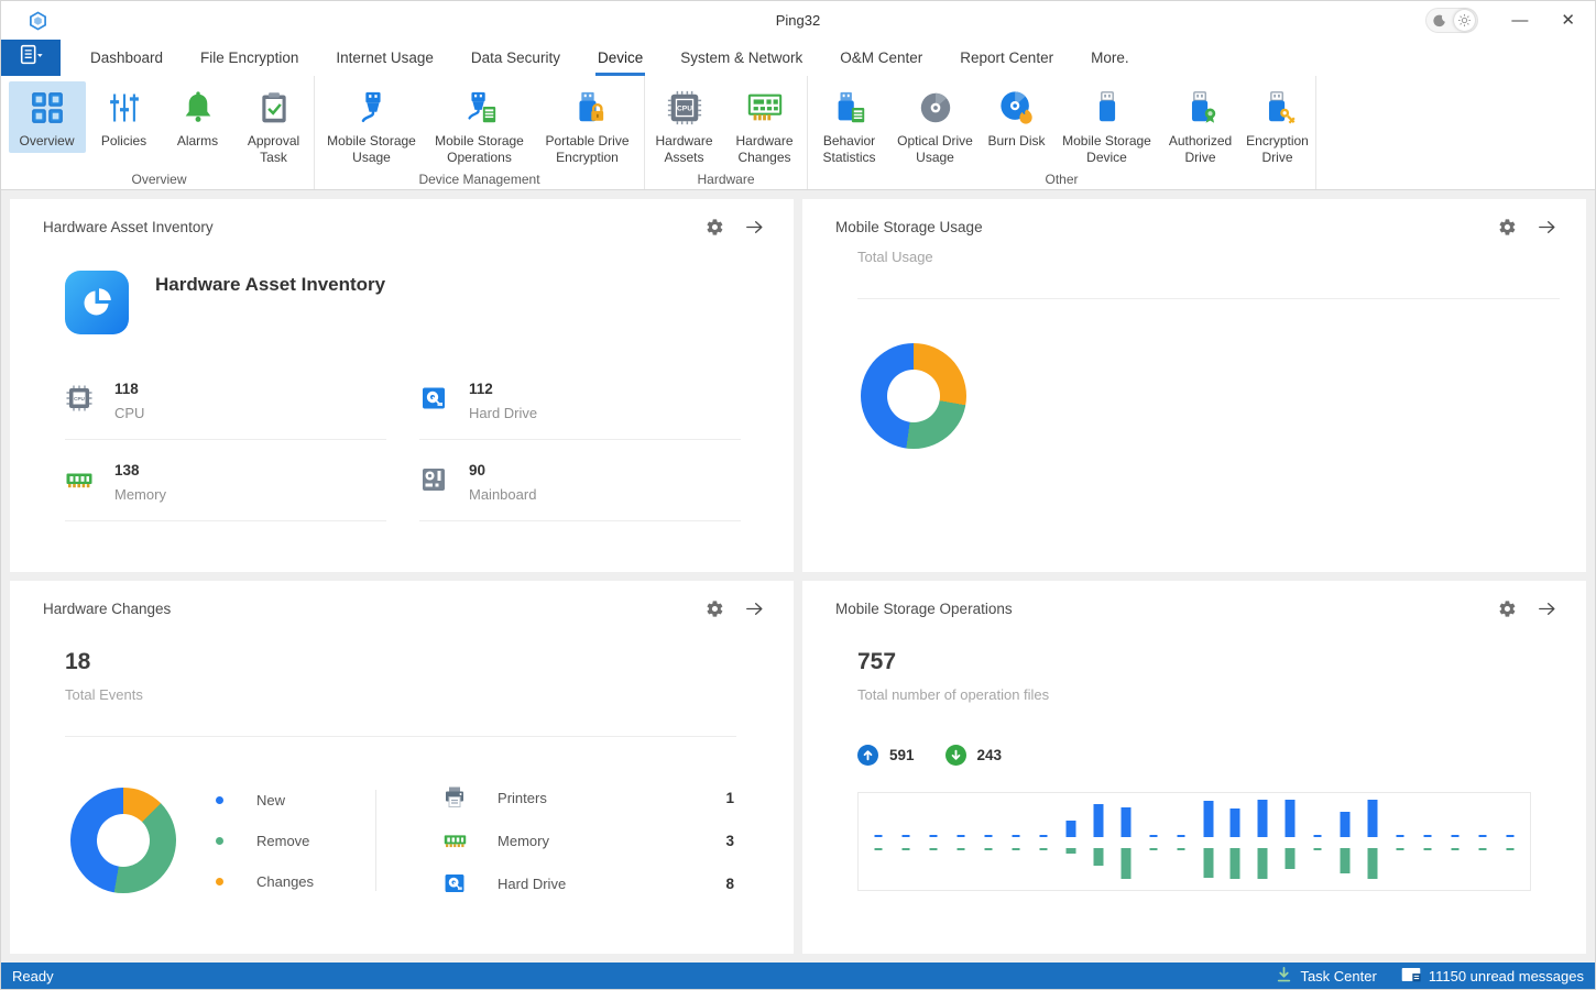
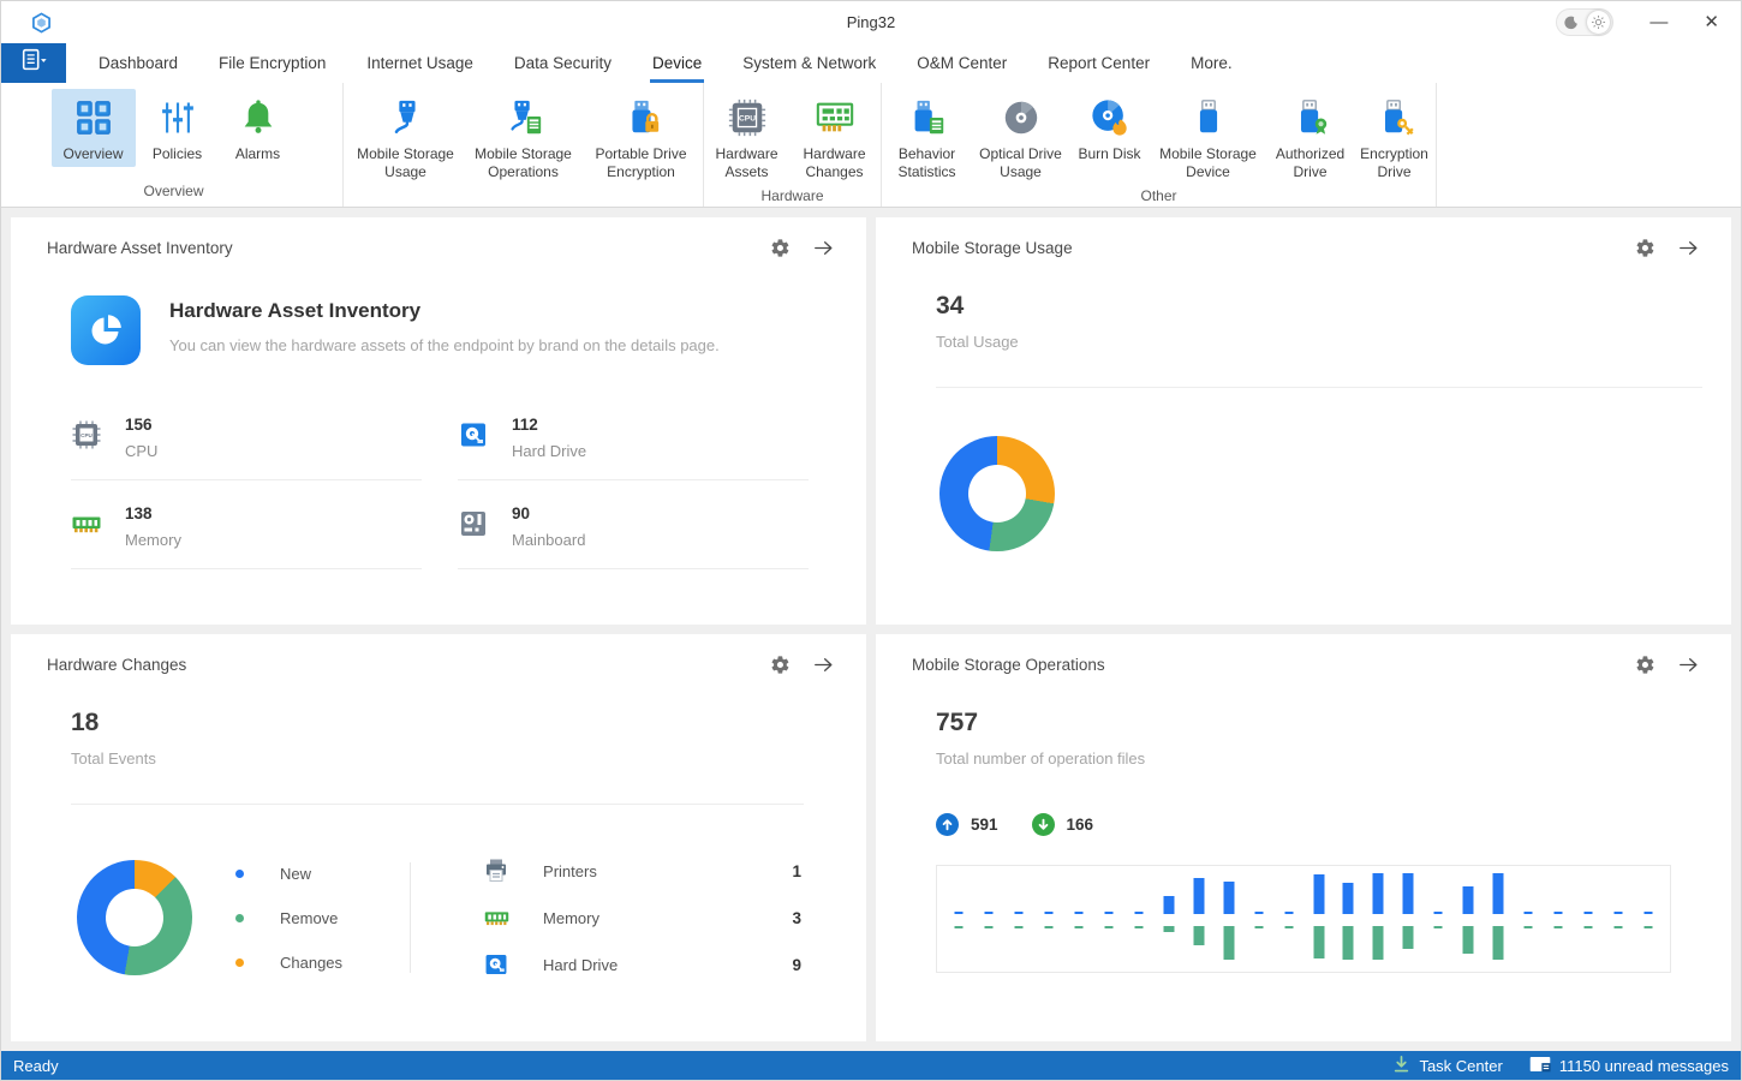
  Ping32
  —
  ✕
  Dashboard
  File Encryption
  Internet Usage
  Data Security
  Device
  System & Network
  O&M Center
  Report Center
  More.
  Overview
  Policies
  Alarms
- Approval Task
  Overview
  Mobile Storage Usage
  Mobile Storage Operations
  Portable Drive Encryption
- Device Management
  Hardware Assets
  Hardware Changes
  Hardware
  Behavior Statistics
  Optical Drive Usage
  Burn Disk
  Mobile Storage Device
  Authorized Drive
  Encryption Drive
  Other
  Hardware Asset Inventory
  Hardware Asset Inventory
+ You can view the hardware assets of the endpoint by brand on the details page.
- 118
+ 156
  CPU
  112
  Hard Drive
  138
  Memory
  90
  Mainboard
  Mobile Storage Usage
+ 34
  Total Usage
  Hardware Changes
  18
  Total Events
  New
  Remove
  Changes
  Printers
  1
  Memory
  3
  Hard Drive
- 8
+ 9
  Mobile Storage Operations
  757
  Total number of operation files
  591
- 243
+ 166
  Ready
  Task Center
  11150 unread messages
